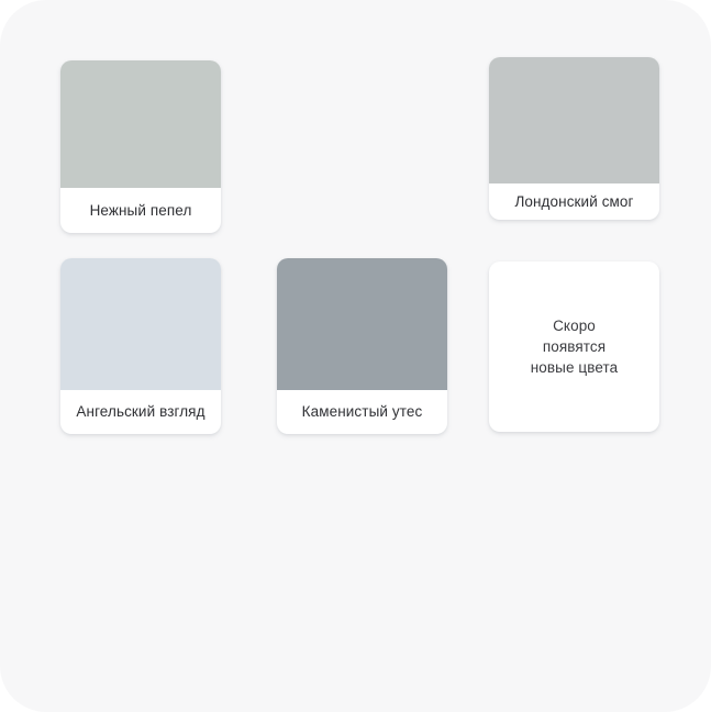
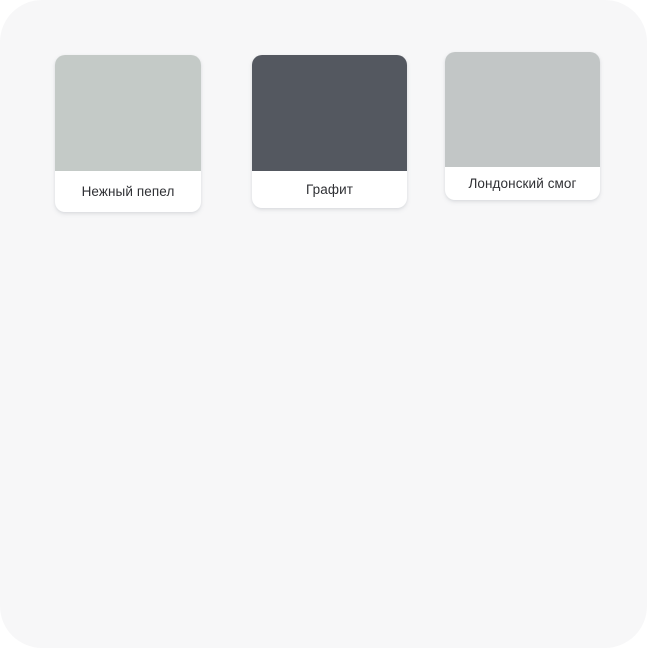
  Нежный пепел
+ Графит
  Лондонский смог
- Ангельский взгляд
- Каменистый утес
- Скоро
- появятся
- новые цвета
